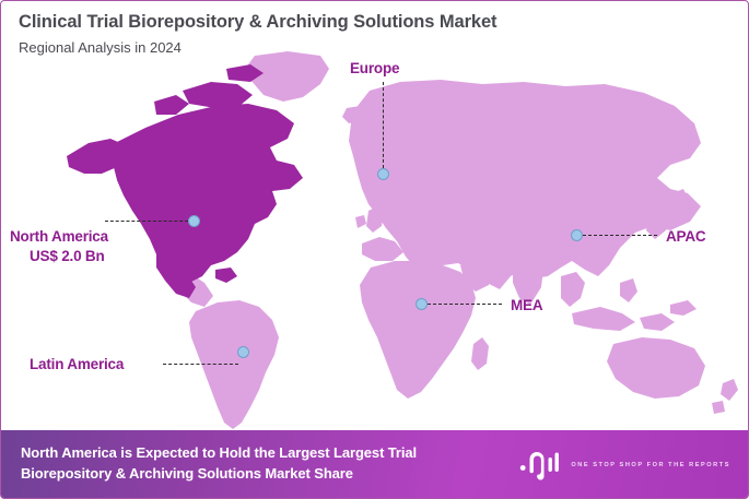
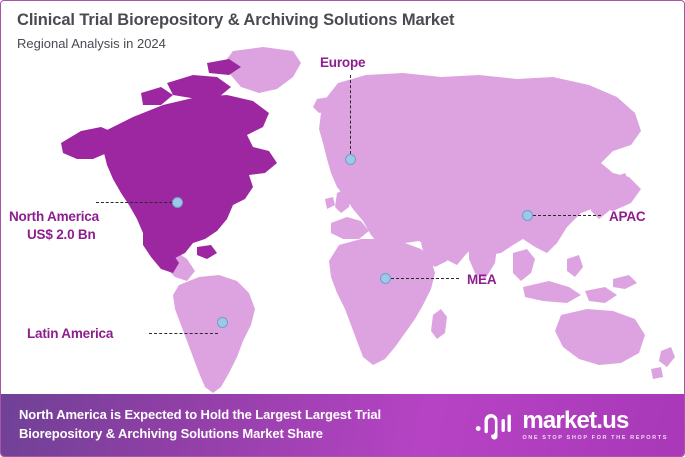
  Clinical Trial Biorepository & Archiving Solutions Market
  Regional Analysis in 2024
  North America
  US$ 2.0 Bn
  Europe
  APAC
  MEA
  Latin America
  North America is Expected to Hold the Largest Largest Trial
  Biorepository & Archiving Solutions Market Share
+ market.us
